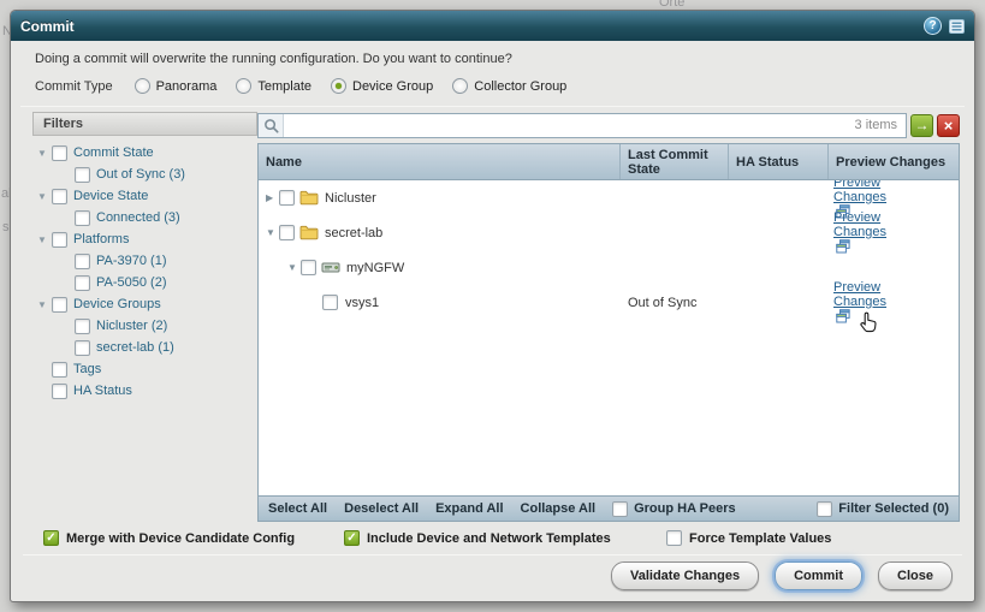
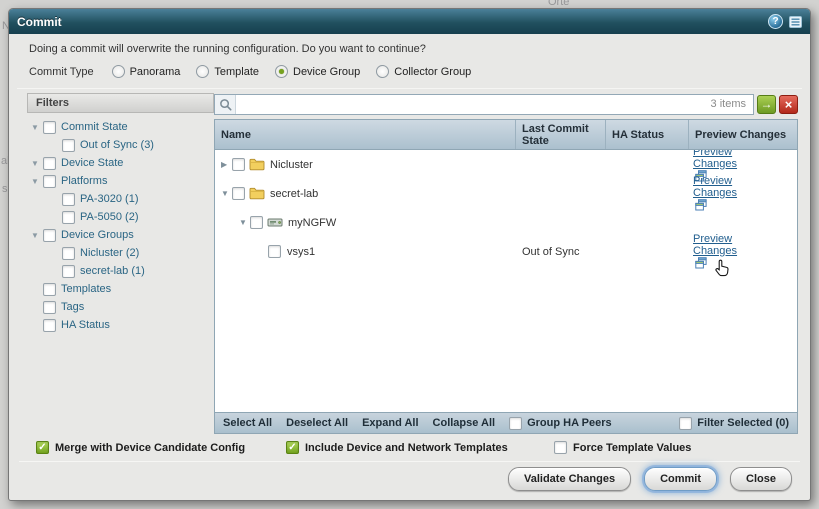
  Orte
  s
  Commit
  ?
  Doing a commit will overwrite the running configuration. Do you want to continue?
  Commit Type
  Panorama
  Template
  Device Group
  Collector Group
  Filters
  ▼
  Commit State
  Out of Sync (3)
  ▼
  Device State
- Connected (3)
  ▼
  Platforms
- PA-3970 (1)
+ PA-3020 (1)
  PA-5050 (2)
  ▼
  Device Groups
  Nicluster (2)
  secret-lab (1)
+ Templates
  Tags
  HA Status
  3 items
  →
  ×
  Name
  Last Commit State
  HA Status
  Preview Changes
  ▶
  Nicluster
  Preview Changes
  ▼
  secret-lab
  Preview Changes
  ▼
  myNGFW
  vsys1
  Out of Sync
  Preview Changes
  Select All
  Deselect All
  Expand All
  Collapse All
  Group HA Peers
  Filter Selected (0)
  ✓
  Merge with Device Candidate Config
  ✓
  Include Device and Network Templates
  Force Template Values
  Validate Changes
  Commit
  Close
